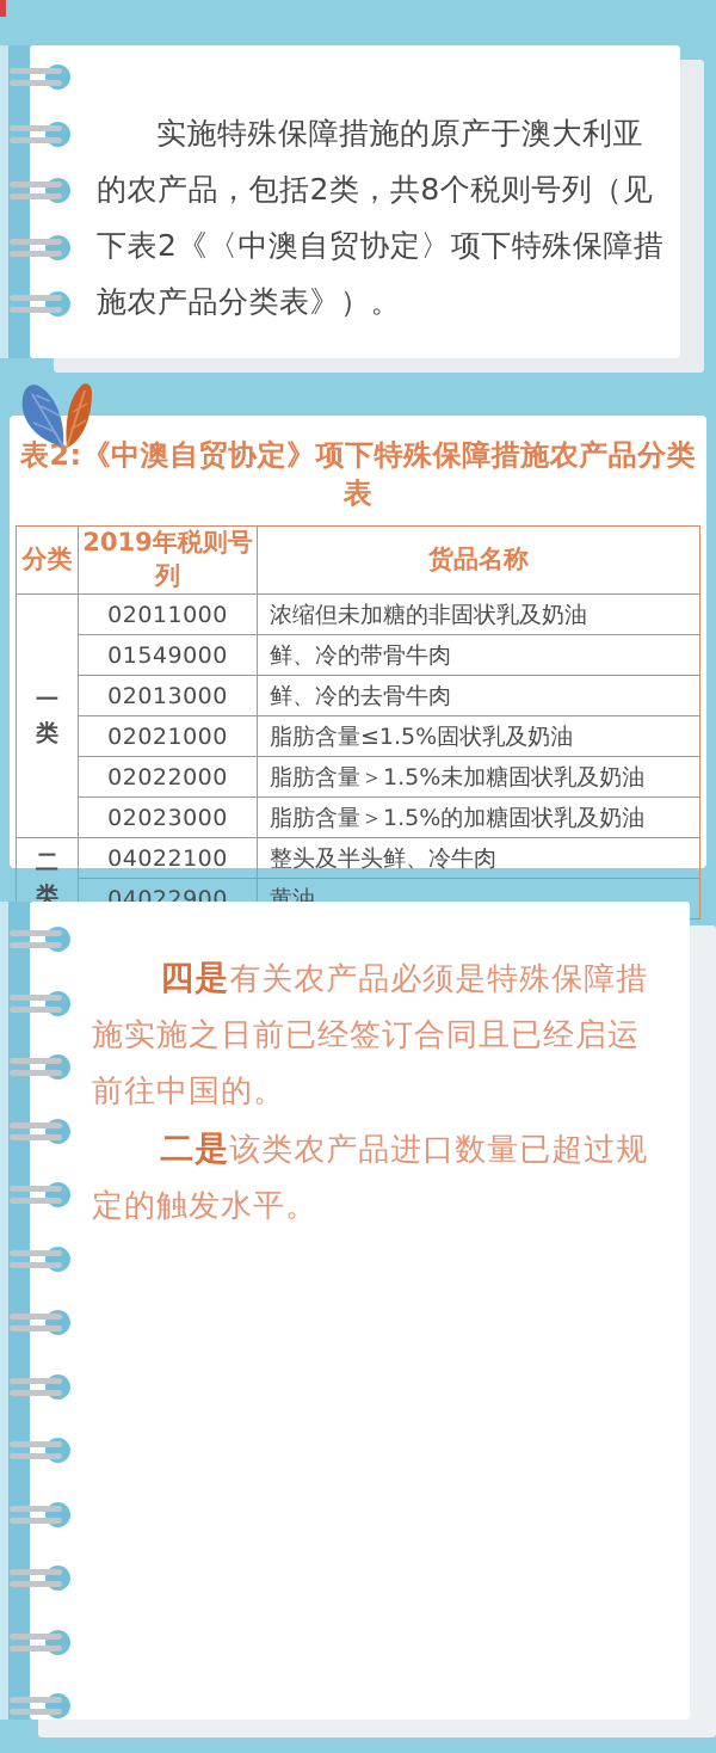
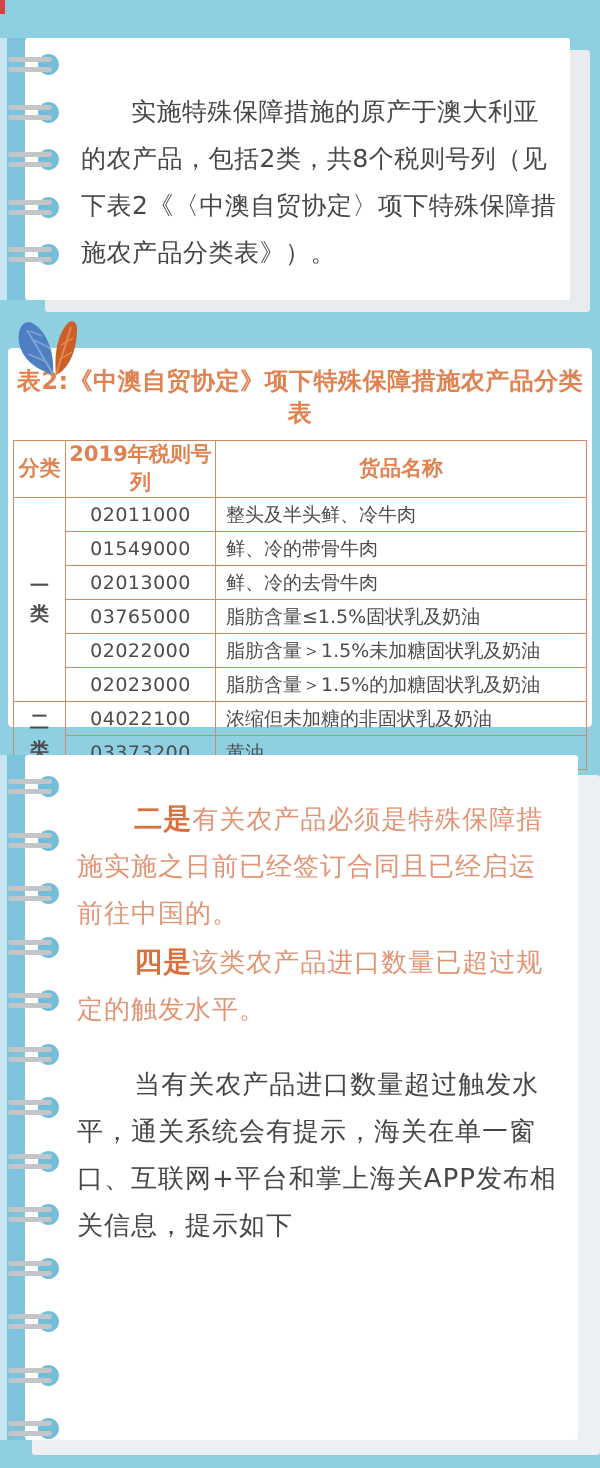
  实施特殊保障措施的原产于澳大利亚的农产品，包括2类，共8个税则号列（见下表2《〈中澳自贸协定〉项下特殊保障措施农产品分类表》）。
  表2:《中澳自贸协定》项下特殊保障措施农产品分类表
  分类	2019年税则号列	货品名称
- 一类	02011000	浓缩但未加糖的非固状乳及奶油
+ 一类	02011000	整头及半头鲜、冷牛肉
  01549000	鲜、冷的带骨牛肉
  02013000	鲜、冷的去骨牛肉
- 02021000	脂肪含量≤1.5%固状乳及奶油
+ 03765000	脂肪含量≤1.5%固状乳及奶油
  02022000	脂肪含量＞1.5%未加糖固状乳及奶油
  02023000	脂肪含量＞1.5%的加糖固状乳及奶油
- 二类	04022100	整头及半头鲜、冷牛肉
+ 二类	04022100	浓缩但未加糖的非固状乳及奶油
- 04022900	黄油
+ 03373200	黄油
- 四是有关农产品必须是特殊保障措施实施之日前已经签订合同且已经启运前往中国的。
+ 二是有关农产品必须是特殊保障措施实施之日前已经签订合同且已经启运前往中国的。
- 二是该类农产品进口数量已超过规定的触发水平。
+ 四是该类农产品进口数量已超过规定的触发水平。
+ 当有关农产品进口数量超过触发水平，通关系统会有提示，海关在单一窗口、互联网+平台和掌上海关APP发布相关信息，提示如下
